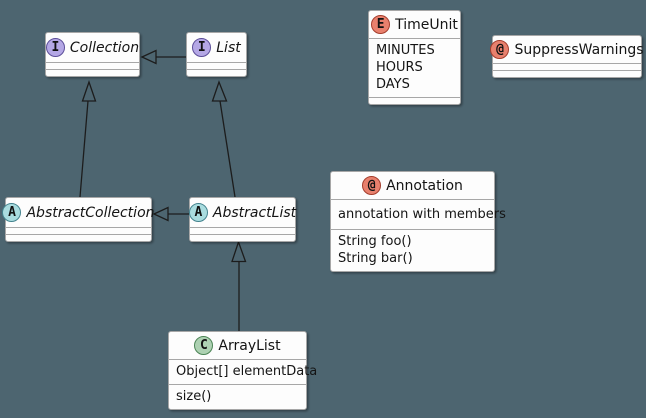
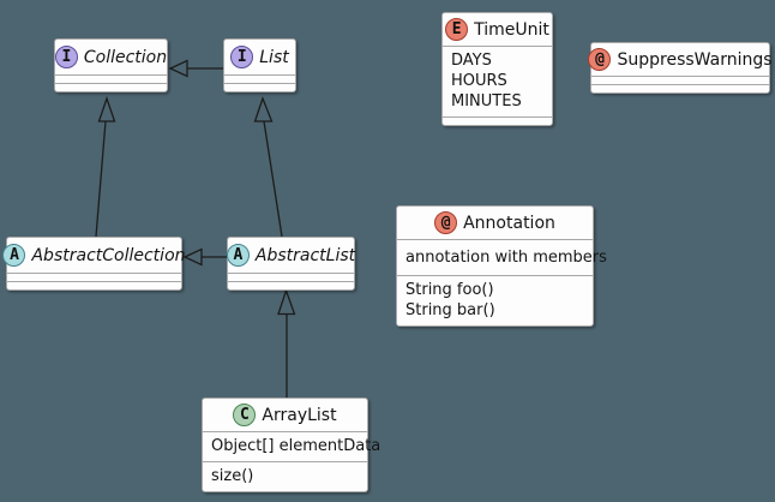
  I
  Collection
  I
  List
  E
  TimeUnit
- MINUTES
+ DAYS
  HOURS
- DAYS
+ MINUTES
  @
  SuppressWarnings
  @
  Annotation
  annotation with members
  String foo()
  String bar()
  A
  AbstractCollection
  A
  AbstractList
  C
  ArrayList
  Object[] elementData
  size()
